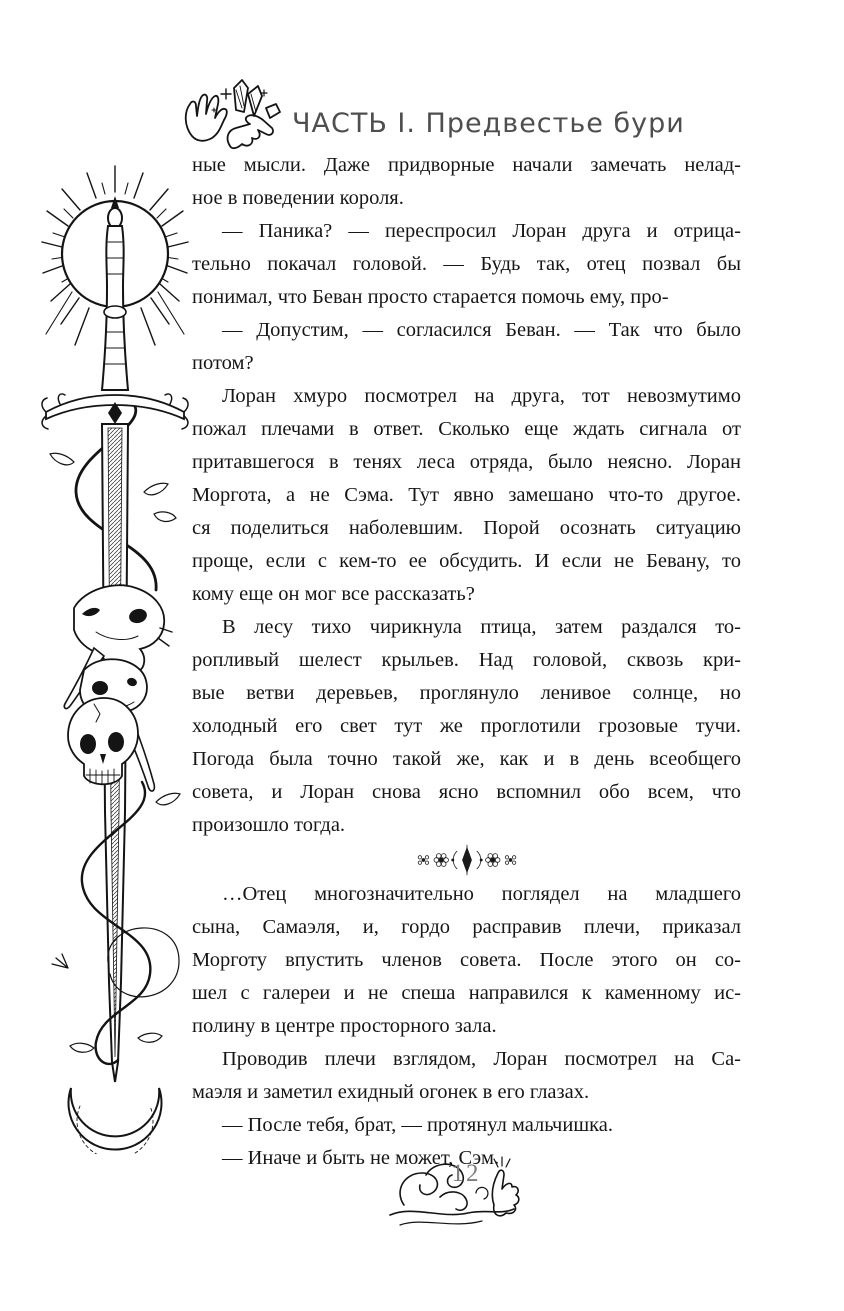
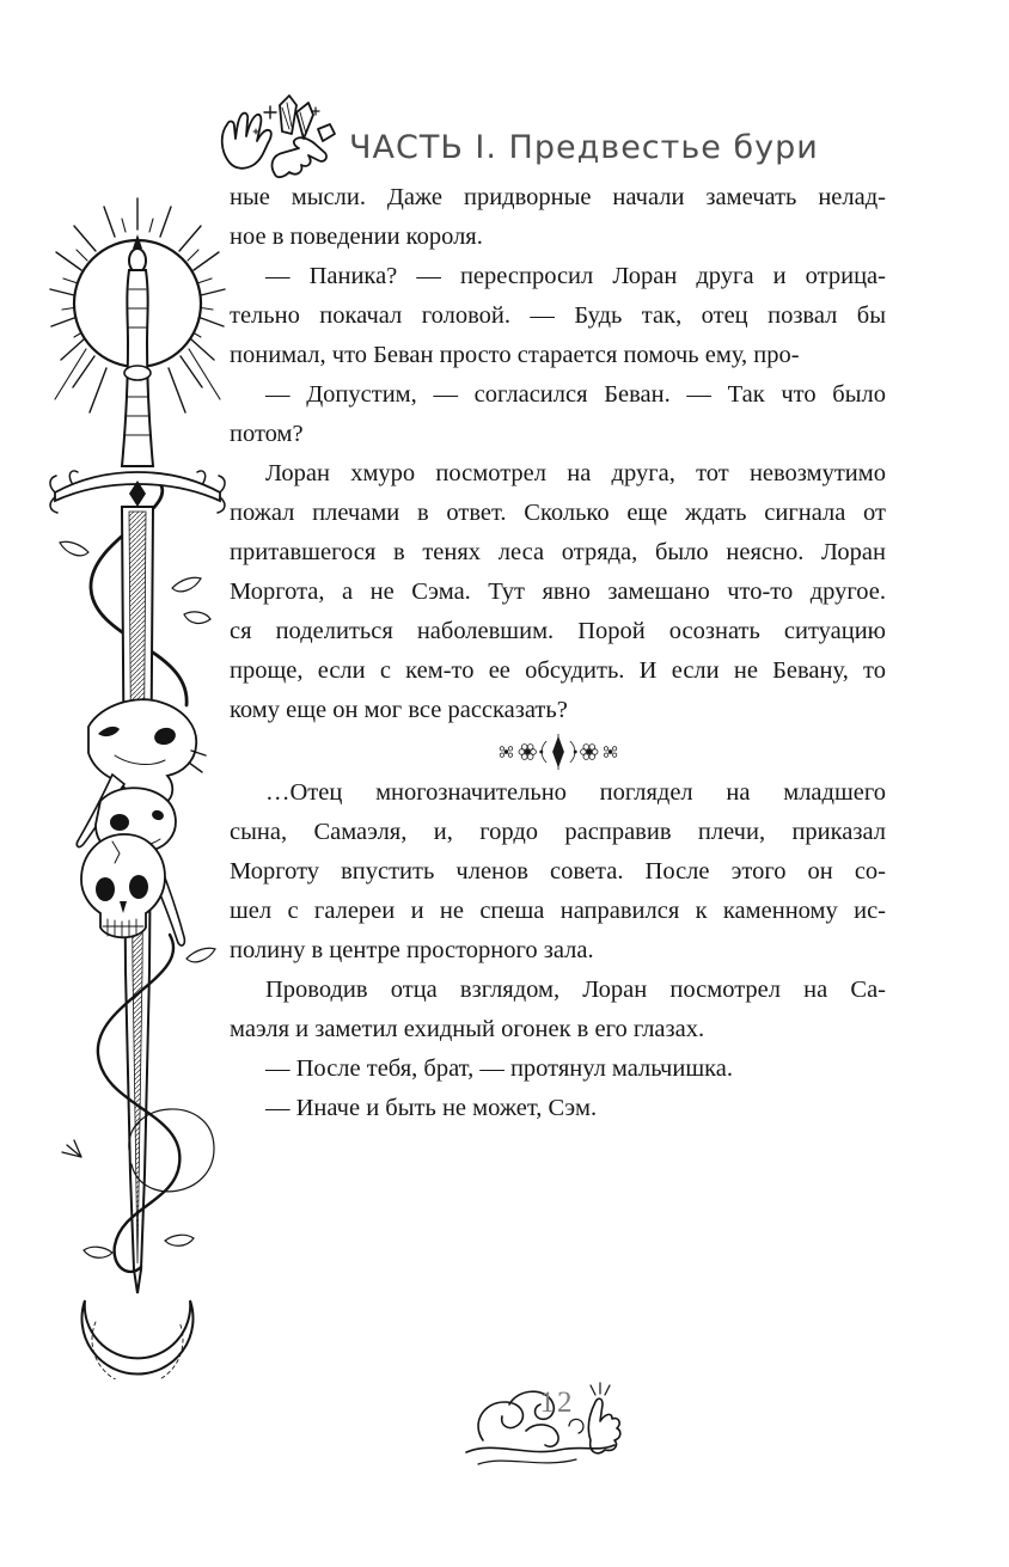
  ЧАСТЬ I. Предвестье бури
  ные мысли. Даже придворные начали замечать нелад-
  ное в поведении короля.
  — Паника? — переспросил Лоран друга и отрица-
  тельно покачал головой. — Будь так, отец позвал бы
  понимал, что Беван просто старается помочь ему, про-
  — Допустим, — согласился Беван. — Так что было
  потом?
  Лоран хмуро посмотрел на друга, тот невозмутимо
  пожал плечами в ответ. Сколько еще ждать сигнала от
  притавшегося в тенях леса отряда, было неясно. Лоран
  Моргота, а не Сэма. Тут явно замешано что-то другое.
  ся поделиться наболевшим. Порой осознать ситуацию
  проще, если с кем-то ее обсудить. И если не Бевану, то
  кому еще он мог все рассказать?
- В лесу тихо чирикнула птица, затем раздался то-
- ропливый шелест крыльев. Над головой, сквозь кри-
- вые ветви деревьев, проглянуло ленивое солнце, но
- холодный его свет тут же проглотили грозовые тучи.
- Погода была точно такой же, как и в день всеобщего
- совета, и Лоран снова ясно вспомнил обо всем, что
- произошло тогда.
  …Отец многозначительно поглядел на младшего
  сына, Самаэля, и, гордо расправив плечи, приказал
  Морготу впустить членов совета. После этого он со-
  шел с галереи и не спеша направился к каменному ис-
  полину в центре просторного зала.
- Проводив плечи взглядом, Лоран посмотрел на Са-
+ Проводив отца взглядом, Лоран посмотрел на Са-
  маэля и заметил ехидный огонек в его глазах.
  — После тебя, брат, — протянул мальчишка.
  — Иначе и быть не может, Сэм.
  12
